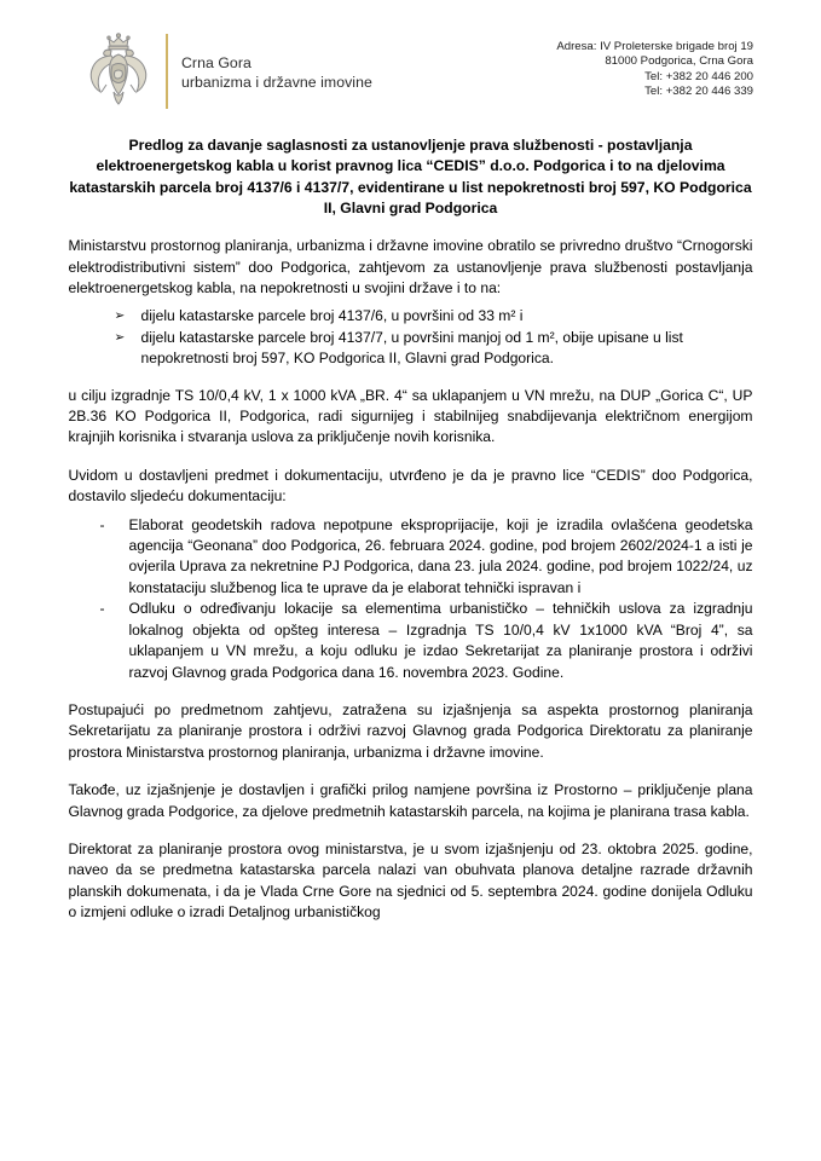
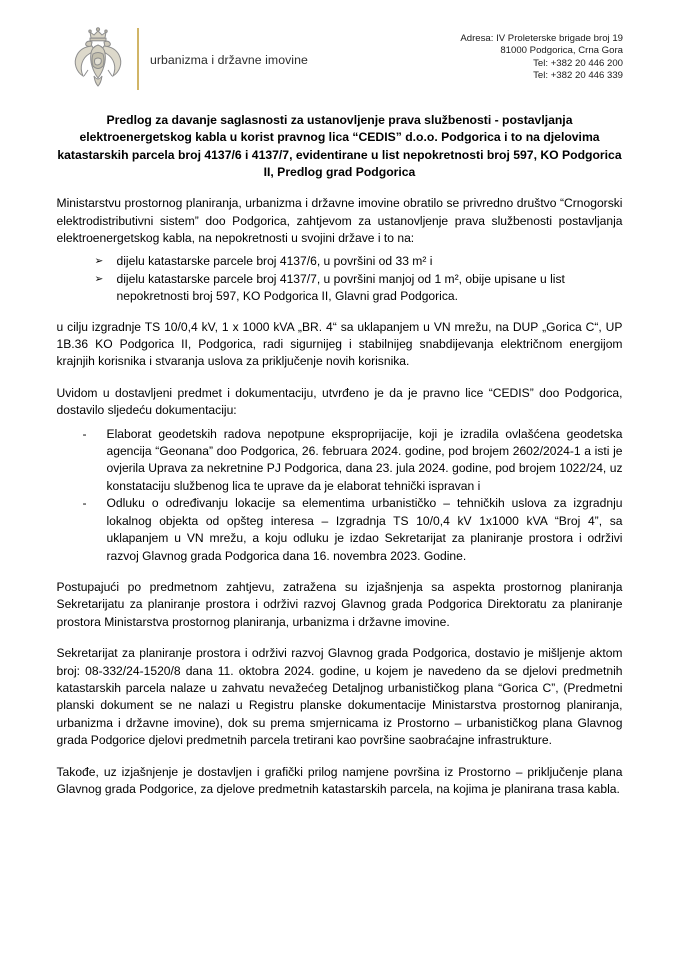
- Crna Gora
  urbanizma i državne imovine
  Adresa: IV Proleterske brigade broj 19
  81000 Podgorica, Crna Gora
  Tel: +382 20 446 200
  Tel: +382 20 446 339
- Predlog za davanje saglasnosti za ustanovljenje prava službenosti - postavljanja elektroenergetskog kabla u korist pravnog lica “CEDIS” d.o.o. Podgorica i to na djelovima katastarskih parcela broj 4137/6 i 4137/7, evidentirane u list nepokretnosti broj 597, KO Podgorica II, Glavni grad Podgorica
+ Predlog za davanje saglasnosti za ustanovljenje prava službenosti - postavljanja elektroenergetskog kabla u korist pravnog lica “CEDIS” d.o.o. Podgorica i to na djelovima katastarskih parcela broj 4137/6 i 4137/7, evidentirane u list nepokretnosti broj 597, KO Podgorica II, Predlog grad Podgorica
  Ministarstvu prostornog planiranja, urbanizma i državne imovine obratilo se privredno društvo “Crnogorski elektrodistributivni sistem” doo Podgorica, zahtjevom za ustanovljenje prava službenosti postavljanja elektroenergetskog kabla, na nepokretnosti u svojini države i to na:
  ➢
  dijelu katastarske parcele broj 4137/6, u površini od 33 m² i
  ➢
  dijelu katastarske parcele broj 4137/7, u površini manjoj od 1 m², obije upisane u list nepokretnosti broj 597, KO Podgorica II, Glavni grad Podgorica.
- u cilju izgradnje TS 10/0,4 kV, 1 x 1000 kVA „BR. 4“ sa uklapanjem u VN mrežu, na DUP „Gorica C“, UP 2B.36 KO Podgorica II, Podgorica, radi sigurnijeg i stabilnijeg snabdijevanja električnom energijom krajnjih korisnika i stvaranja uslova za priključenje novih korisnika.
+ u cilju izgradnje TS 10/0,4 kV, 1 x 1000 kVA „BR. 4“ sa uklapanjem u VN mrežu, na DUP „Gorica C“, UP 1B.36 KO Podgorica II, Podgorica, radi sigurnijeg i stabilnijeg snabdijevanja električnom energijom krajnjih korisnika i stvaranja uslova za priključenje novih korisnika.
  Uvidom u dostavljeni predmet i dokumentaciju, utvrđeno je da je pravno lice “CEDIS” doo Podgorica, dostavilo sljedeću dokumentaciju:
  -
  Elaborat geodetskih radova nepotpune eksproprijacije, koji je izradila ovlašćena geodetska agencija “Geonana” doo Podgorica, 26. februara 2024. godine, pod brojem 2602/2024-1 a isti je ovjerila Uprava za nekretnine PJ Podgorica, dana 23. jula 2024. godine, pod brojem 1022/24, uz konstataciju službenog lica te uprave da je elaborat tehnički ispravan i
  -
  Odluku o određivanju lokacije sa elementima urbanističko – tehničkih uslova za izgradnju lokalnog objekta od opšteg interesa – Izgradnja TS 10/0,4 kV 1x1000 kVA “Broj 4”, sa uklapanjem u VN mrežu, a koju odluku je izdao Sekretarijat za planiranje prostora i održivi razvoj Glavnog grada Podgorica dana 16. novembra 2023. Godine.
  Postupajući po predmetnom zahtjevu, zatražena su izjašnjenja sa aspekta prostornog planiranja Sekretarijatu za planiranje prostora i održivi razvoj Glavnog grada Podgorica Direktoratu za planiranje prostora Ministarstva prostornog planiranja, urbanizma i državne imovine.
+ Sekretarijat za planiranje prostora i održivi razvoj Glavnog grada Podgorica, dostavio je mišljenje aktom broj: 08-332/24-1520/8 dana 11. oktobra 2024. godine, u kojem je navedeno da se djelovi predmetnih katastarskih parcela nalaze u zahvatu nevažećeg Detaljnog urbanističkog plana “Gorica C”, (Predmetni planski dokument se ne nalazi u Registru planske dokumentacije Ministarstva prostornog planiranja, urbanizma i državne imovine), dok su prema smjernicama iz Prostorno – urbanističkog plana Glavnog grada Podgorice djelovi predmetnih parcela tretirani kao površine saobraćajne infrastrukture.
  Takođe, uz izjašnjenje je dostavljen i grafički prilog namjene površina iz Prostorno – priključenje plana Glavnog grada Podgorice, za djelove predmetnih katastarskih parcela, na kojima je planirana trasa kabla.
- Direktorat za planiranje prostora ovog ministarstva, je u svom izjašnjenju od 23. oktobra 2025. godine, naveo da se predmetna katastarska parcela nalazi van obuhvata planova detaljne razrade državnih planskih dokumenata, i da je Vlada Crne Gore na sjednici od 5. septembra 2024. godine donijela Odluku o izmjeni odluke o izradi Detaljnog urbanističkog
